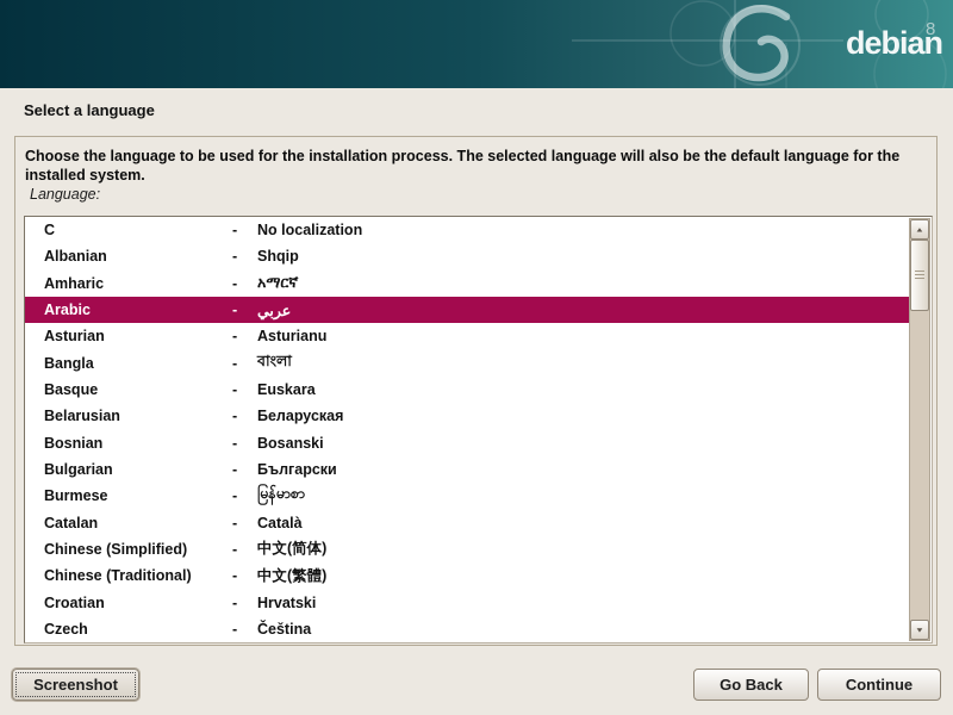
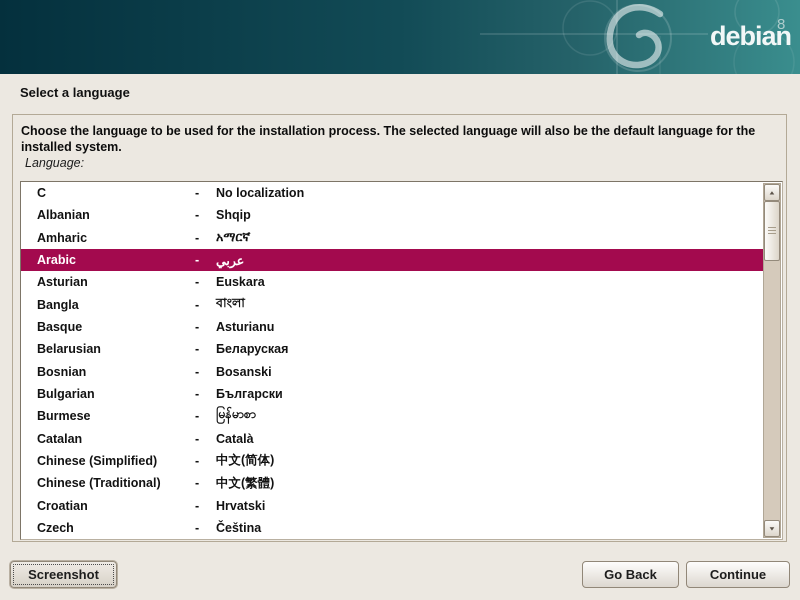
  debian
  8
  Select a language
  Choose the language to be used for the installation process. The selected language will also be the default language for the installed system.
  Language:
  C
  -
  No localization
  Albanian
  -
  Shqip
  Amharic
  -
  አማርኛ
  Arabic
  -
  عربي
  Asturian
  -
- Asturianu
+ Euskara
  Bangla
  -
  বাংলা
  Basque
  -
- Euskara
+ Asturianu
  Belarusian
  -
  Беларуская
  Bosnian
  -
  Bosanski
  Bulgarian
  -
  Български
  Burmese
  -
  မြန်မာစာ
  Catalan
  -
  Català
  Chinese (Simplified)
  -
  中文(简体)
  Chinese (Traditional)
  -
  中文(繁體)
  Croatian
  -
  Hrvatski
  Czech
  -
  Čeština
  Screenshot
  Go Back
  Continue
